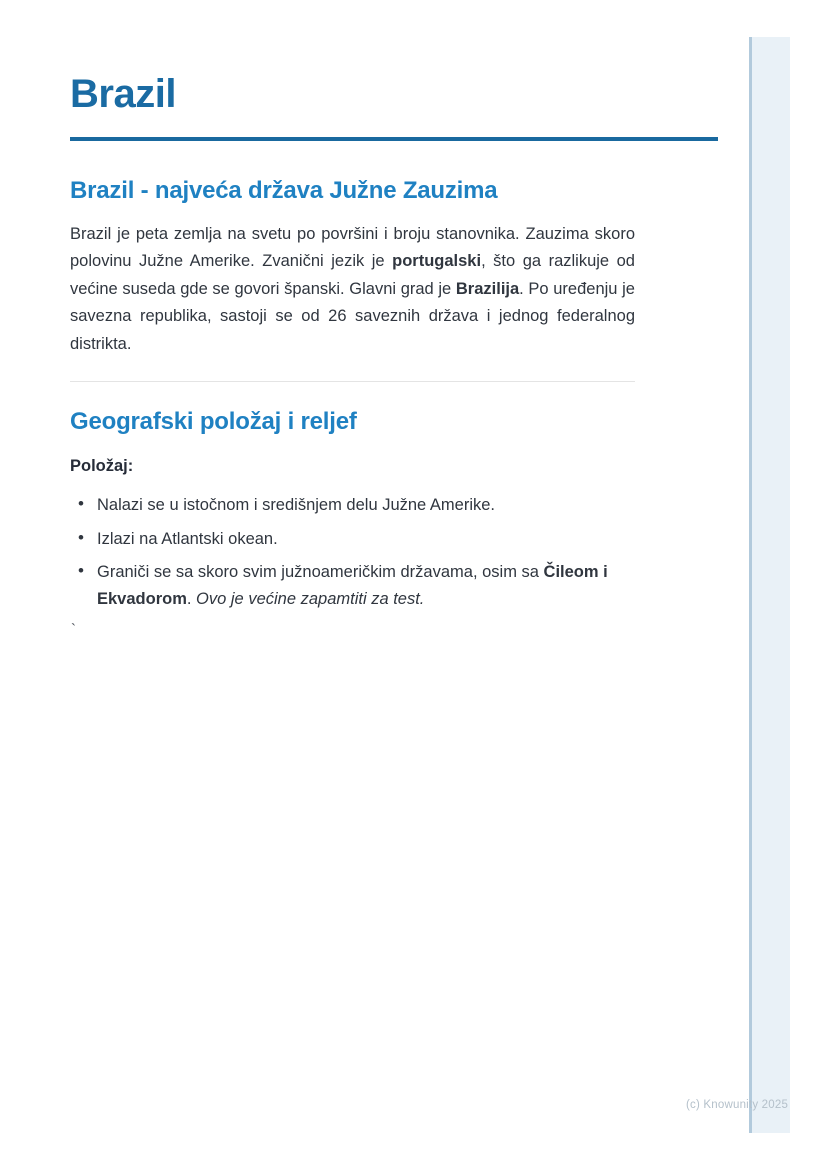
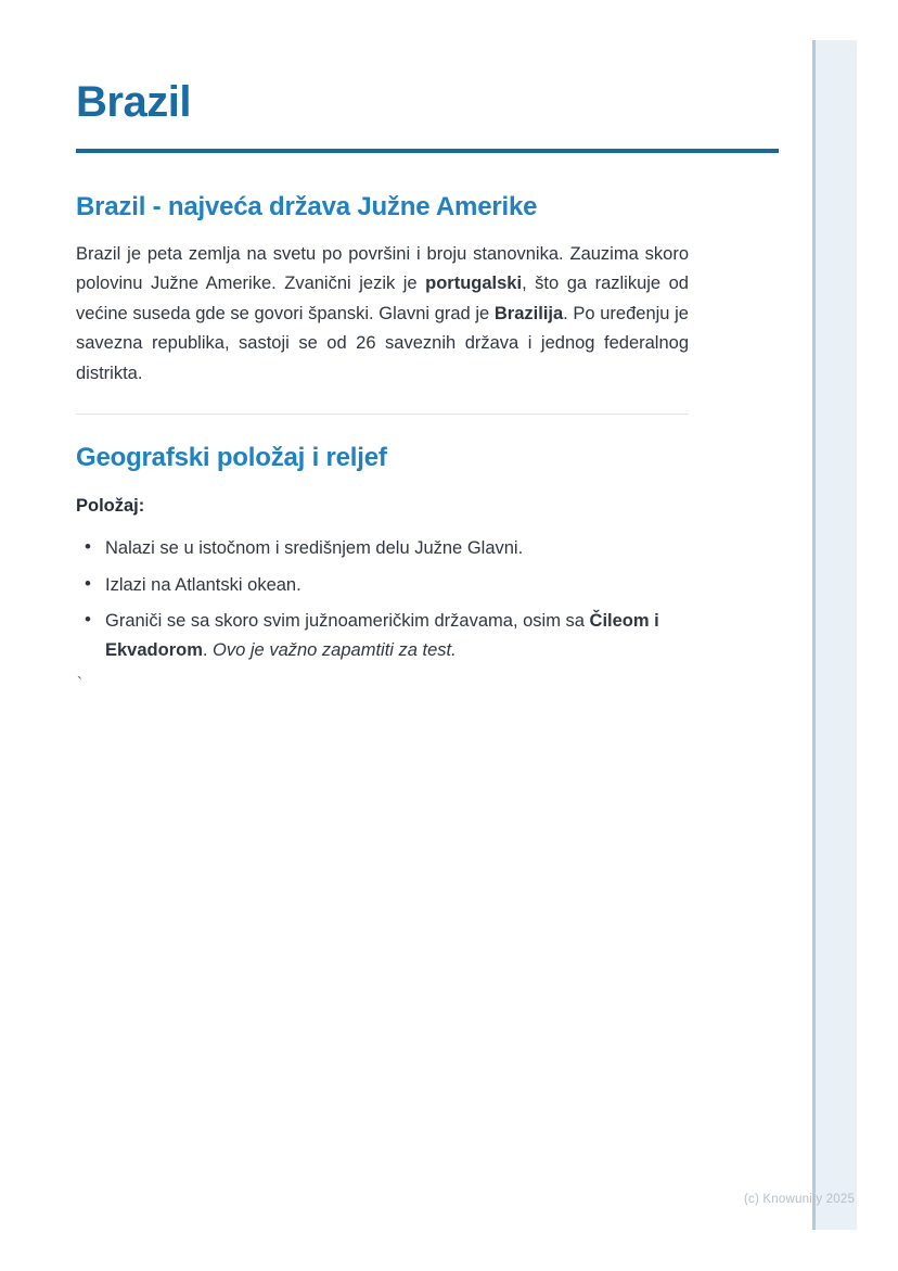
  Brazil
- Brazil - najveća država Južne Zauzima
+ Brazil - najveća država Južne Amerike
  Brazil je peta zemlja na svetu po površini i broju stanovnika. Zauzima skoro polovinu Južne Amerike. Zvanični jezik je portugalski, što ga razlikuje od većine suseda gde se govori španski. Glavni grad je Brazilija. Po uređenju je savezna republika, sastoji se od 26 saveznih država i jednog federalnog distrikta.
  Geografski položaj i reljef
  Položaj:
- Nalazi se u istočnom i središnjem delu Južne Amerike.
+ Nalazi se u istočnom i središnjem delu Južne Glavni.
  Izlazi na Atlantski okean.
- Graniči se sa skoro svim južnoameričkim državama, osim sa Čileom i Ekvadorom. Ovo je većine zapamtiti za test.
+ Graniči se sa skoro svim južnoameričkim državama, osim sa Čileom i Ekvadorom. Ovo je važno zapamtiti za test.
  `
  (c) Knowunity 2025
